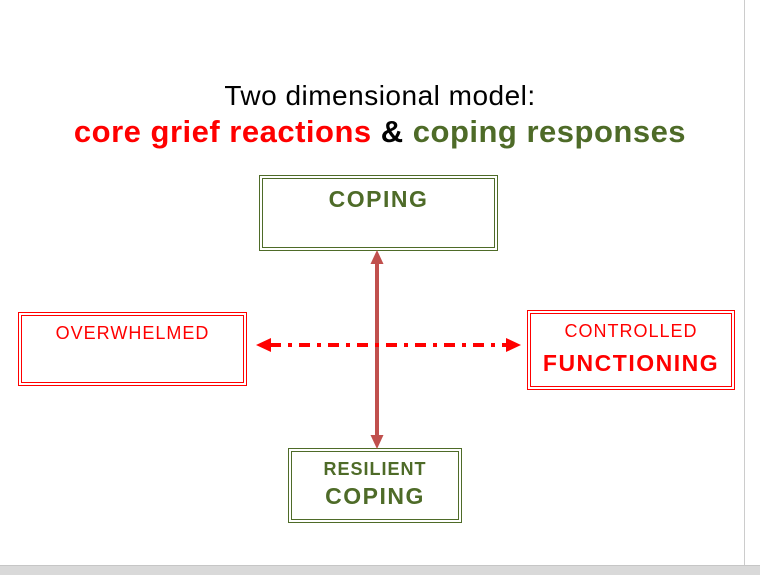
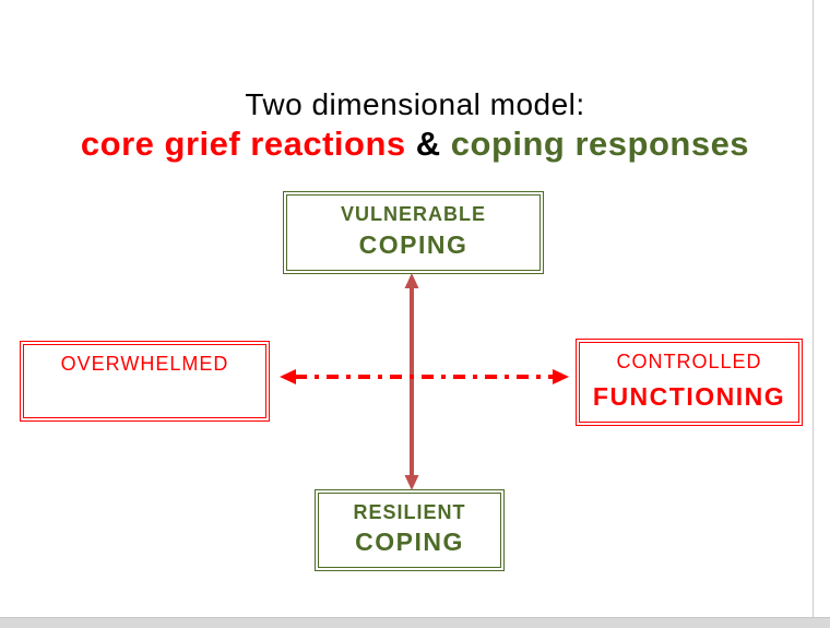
  Two dimensional model:
  core grief reactions & coping responses
+ VULNERABLE
  COPING
  OVERWHELMED
  CONTROLLED
  FUNCTIONING
  RESILIENT
  COPING
